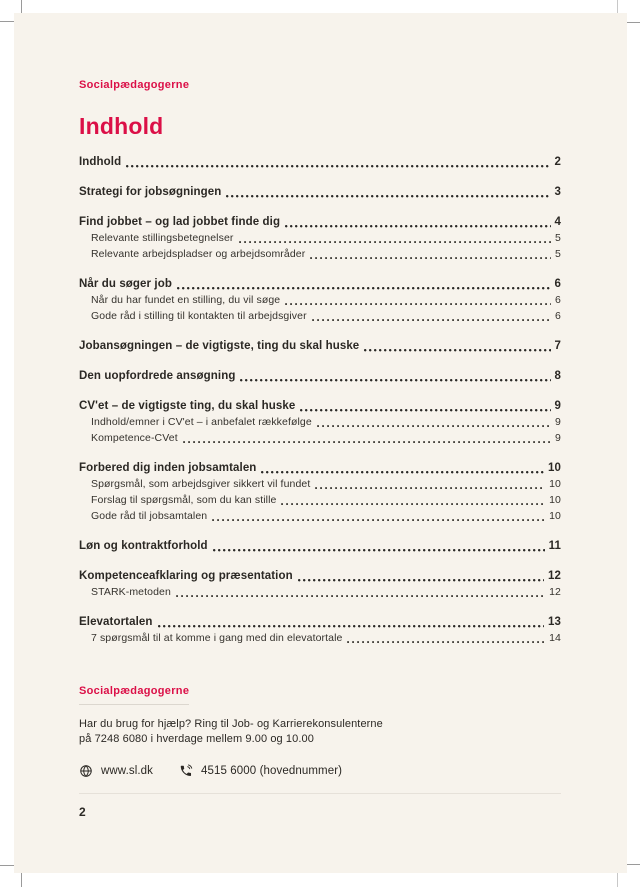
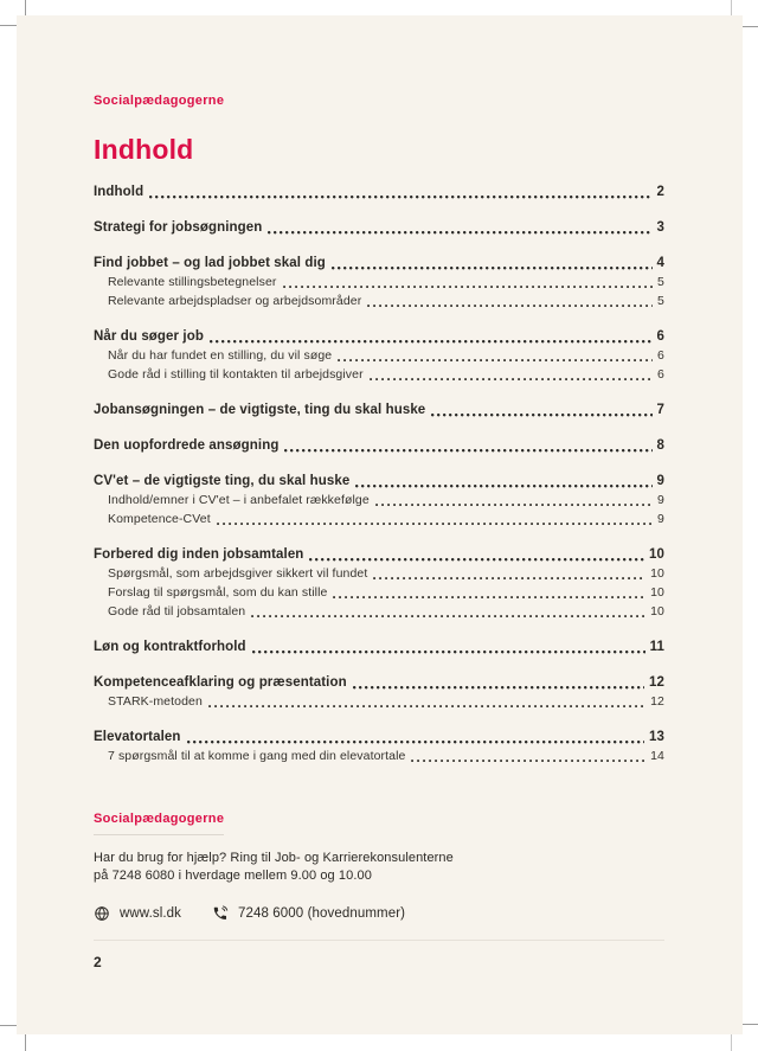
  Socialpædagogerne
  Indhold
  Indhold
  2
  Strategi for jobsøgningen
  3
- Find jobbet – og lad jobbet finde dig
+ Find jobbet – og lad jobbet skal dig
  4
  Relevante stillingsbetegnelser
  5
  Relevante arbejdspladser og arbejdsområder
  5
  Når du søger job
  6
  Når du har fundet en stilling, du vil søge
  6
  Gode råd i stilling til kontakten til arbejdsgiver
  6
  Jobansøgningen – de vigtigste, ting du skal huske
  7
  Den uopfordrede ansøgning
  8
  CV'et – de vigtigste ting, du skal huske
  9
  Indhold/emner i CV'et – i anbefalet rækkefølge
  9
  Kompetence-CVet
  9
  Forbered dig inden jobsamtalen
  10
  Spørgsmål, som arbejdsgiver sikkert vil fundet
  10
  Forslag til spørgsmål, som du kan stille
  10
  Gode råd til jobsamtalen
  10
  Løn og kontraktforhold
  11
  Kompetenceafklaring og præsentation
  12
  STARK-metoden
  12
  Elevatortalen
  13
  7 spørgsmål til at komme i gang med din elevatortale
  14
  Socialpædagogerne
  Har du brug for hjælp? Ring til Job- og Karrierekonsulenterne
  på 7248 6080 i hverdage mellem 9.00 og 10.00
  www.sl.dk
- 4515 6000 (hovednummer)
+ 7248 6000 (hovednummer)
  2
